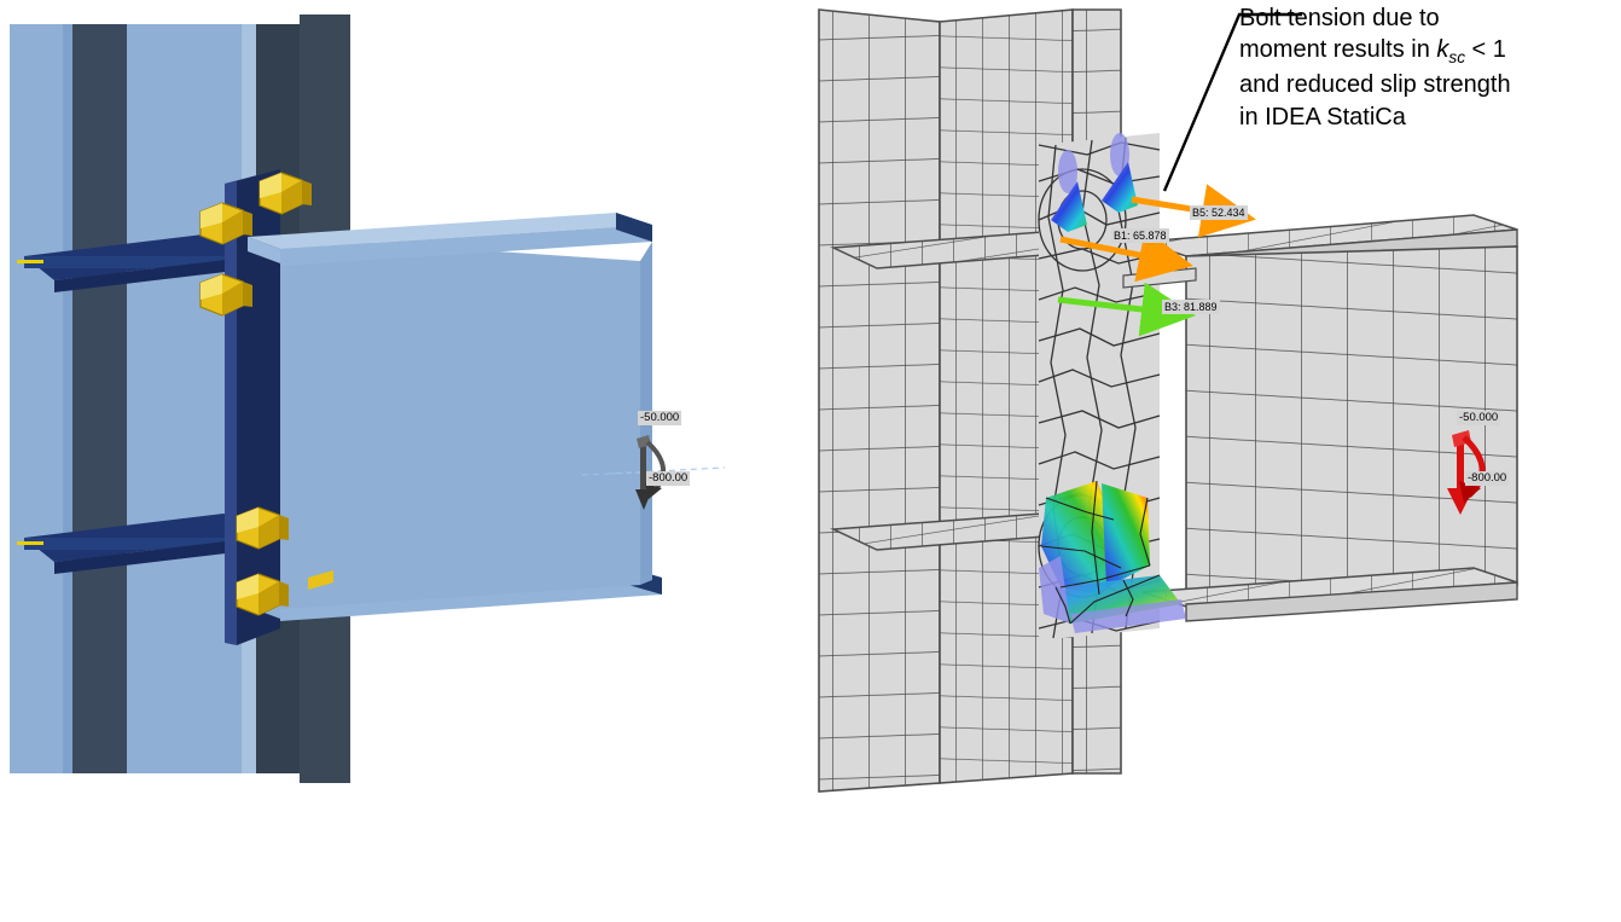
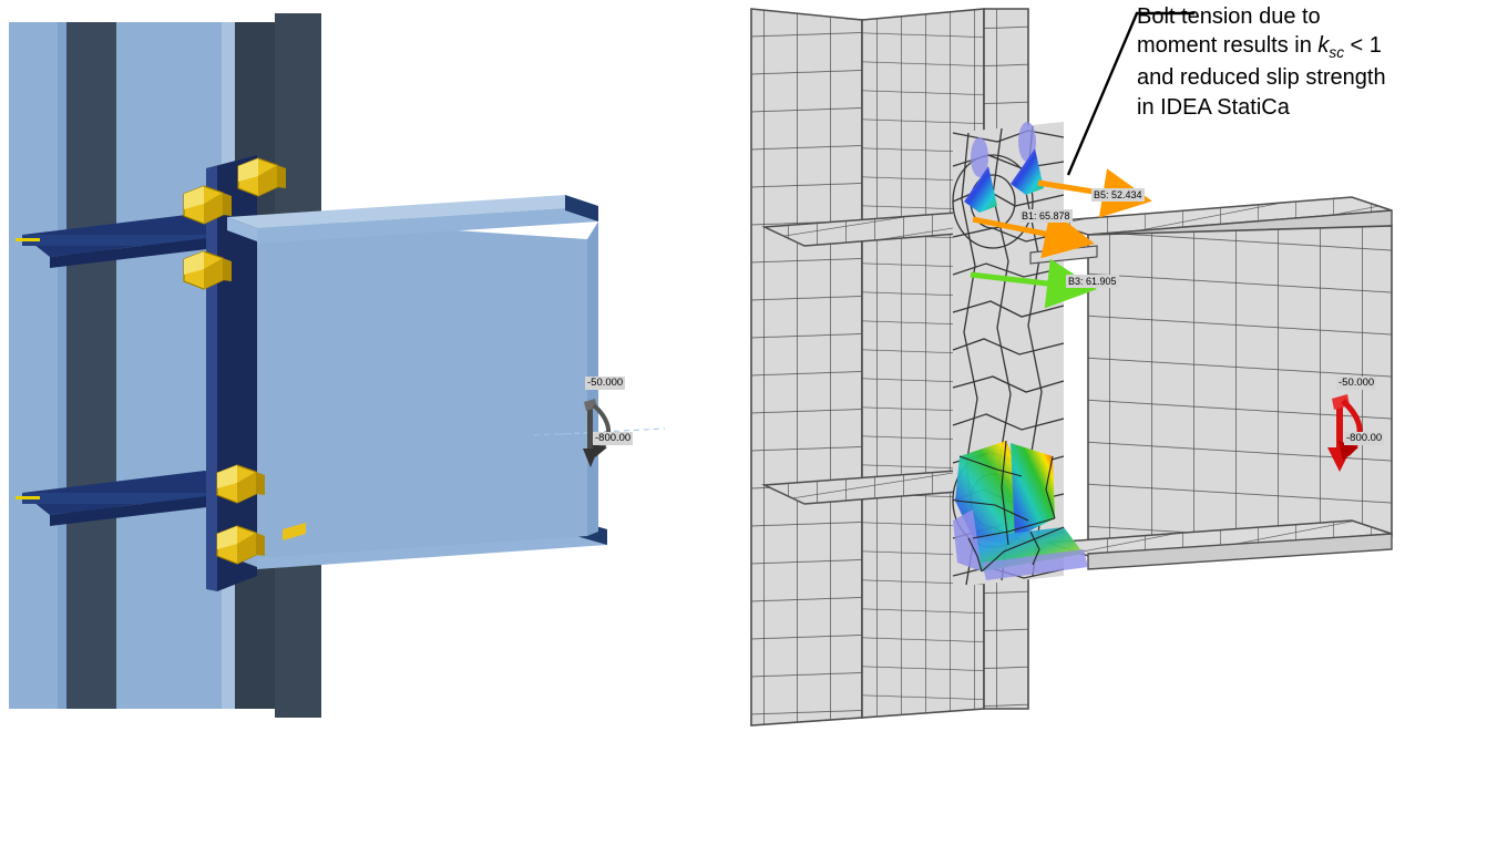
  -50.000
  -800.00
  B5: 52.434
  B1: 65.878
- B3: 81.889
+ B3: 61.905
  -50.000
  -800.00
  Bolt tension due to
  moment results in ksc < 1
  and reduced slip strength
  in IDEA StatiCa
